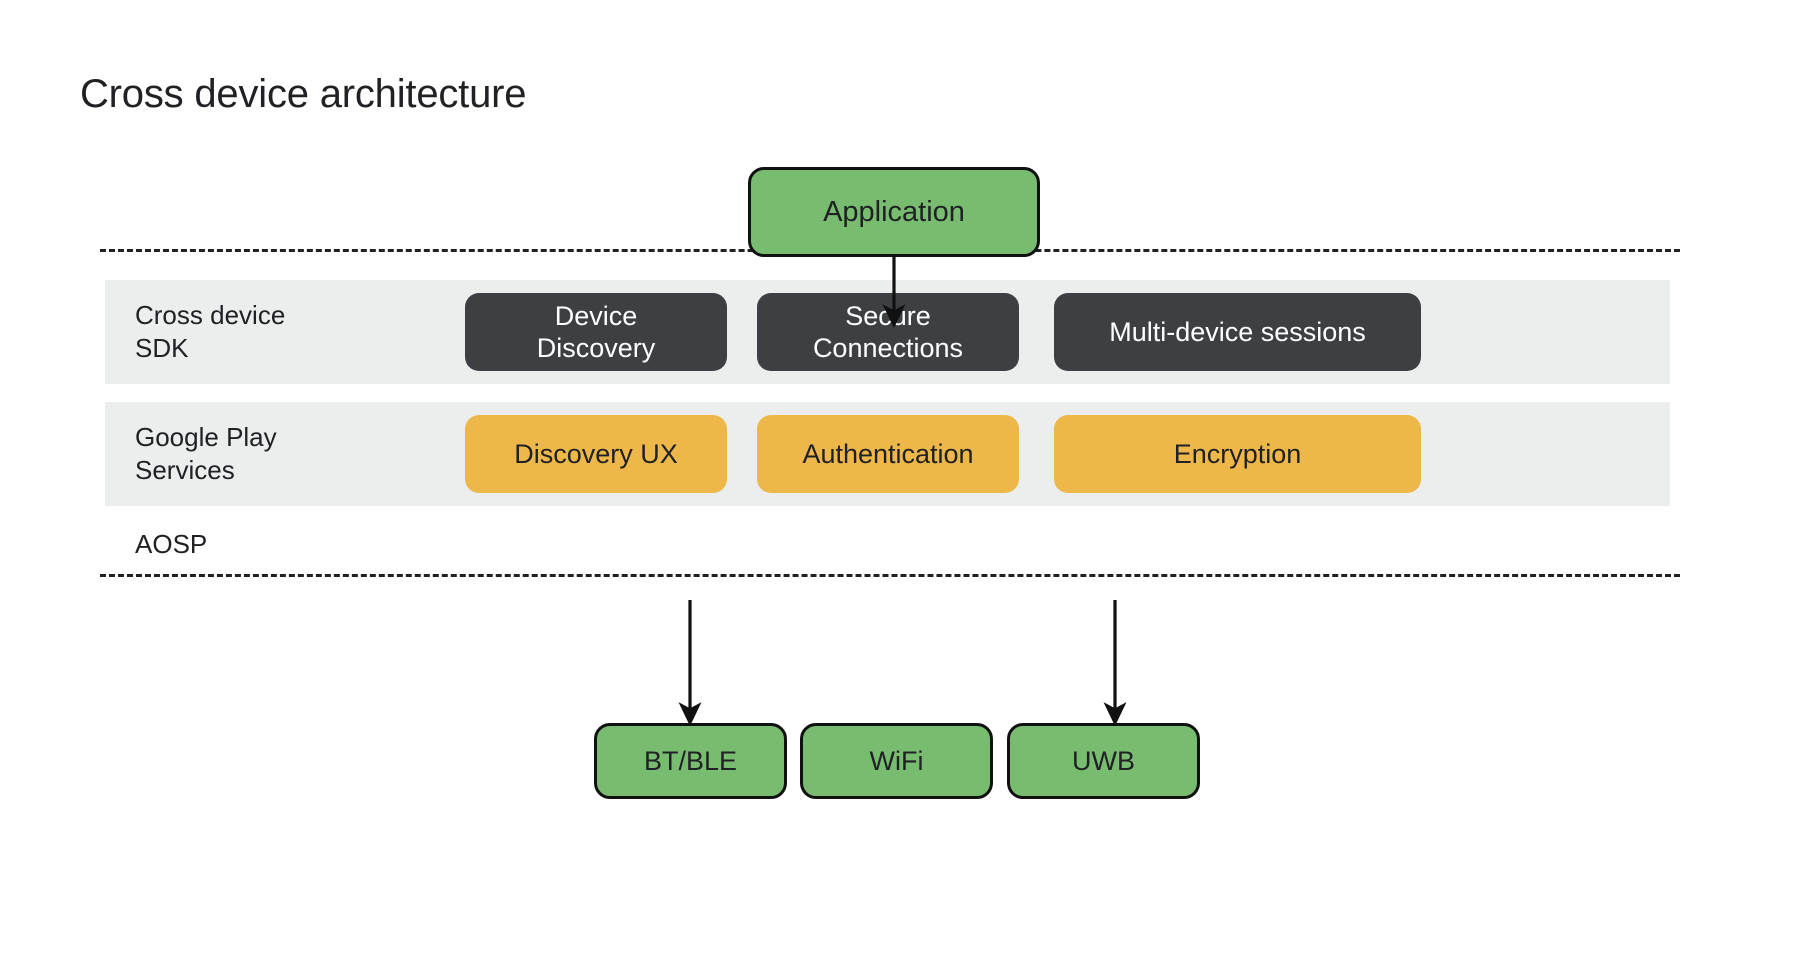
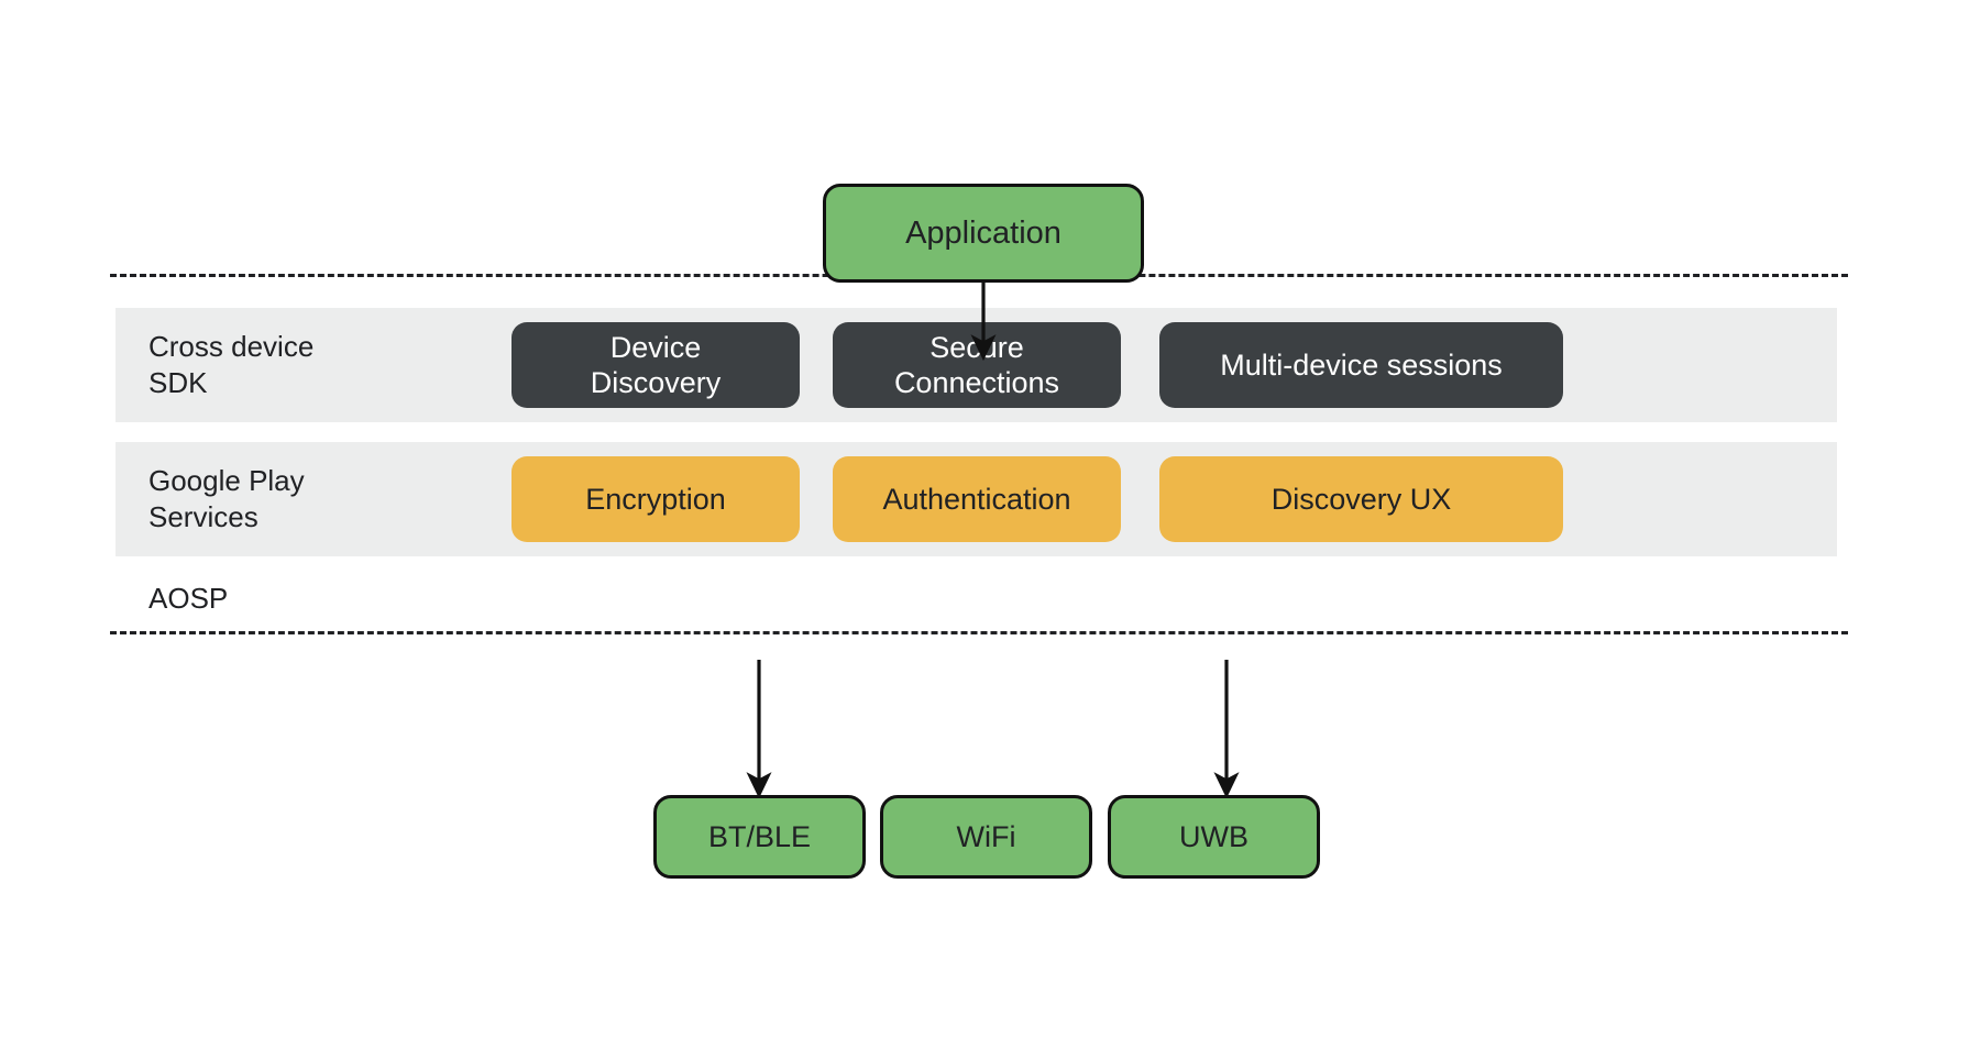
- Cross device architecture
  Application
  Cross device
  SDK
  Device
  Discovery
  Secure
  Connections
  Multi-device sessions
  Google Play
  Services
- Discovery UX
+ Encryption
  Authentication
- Encryption
+ Discovery UX
  AOSP
  BT/BLE
  WiFi
  UWB
